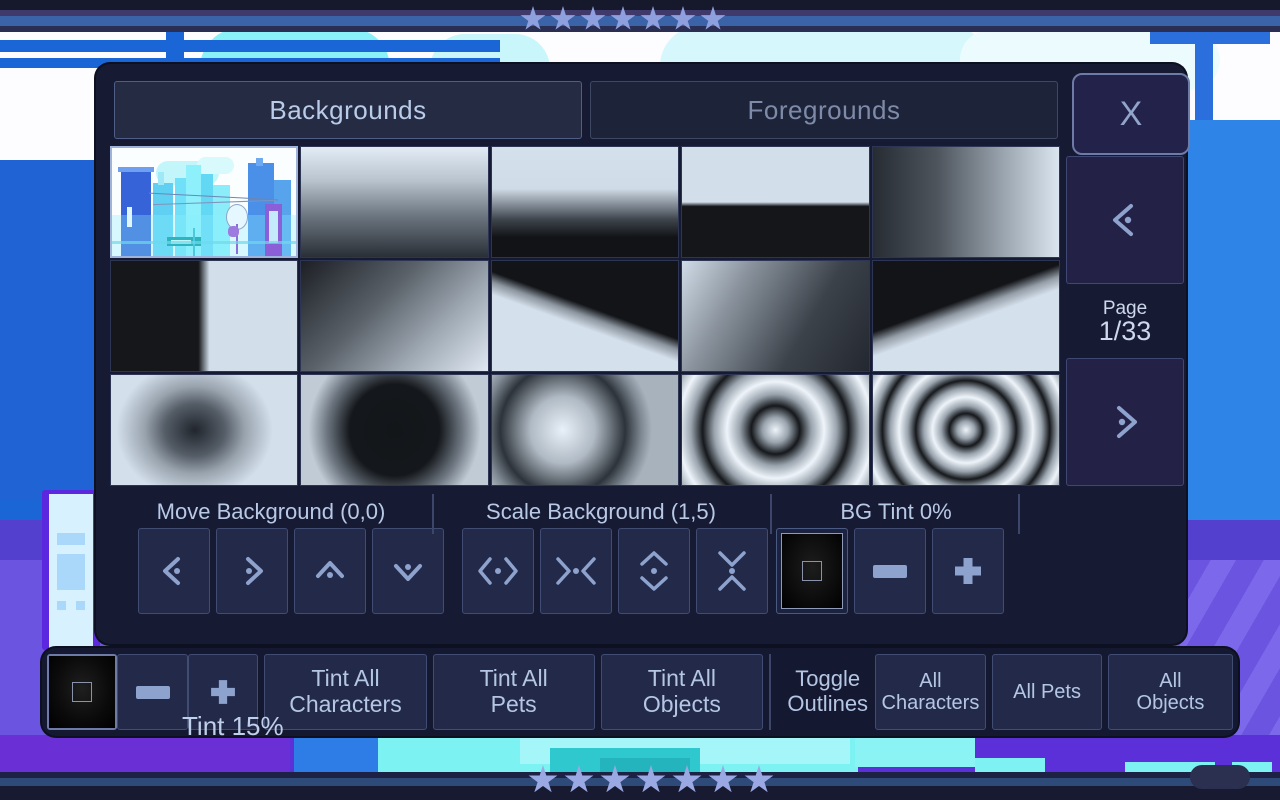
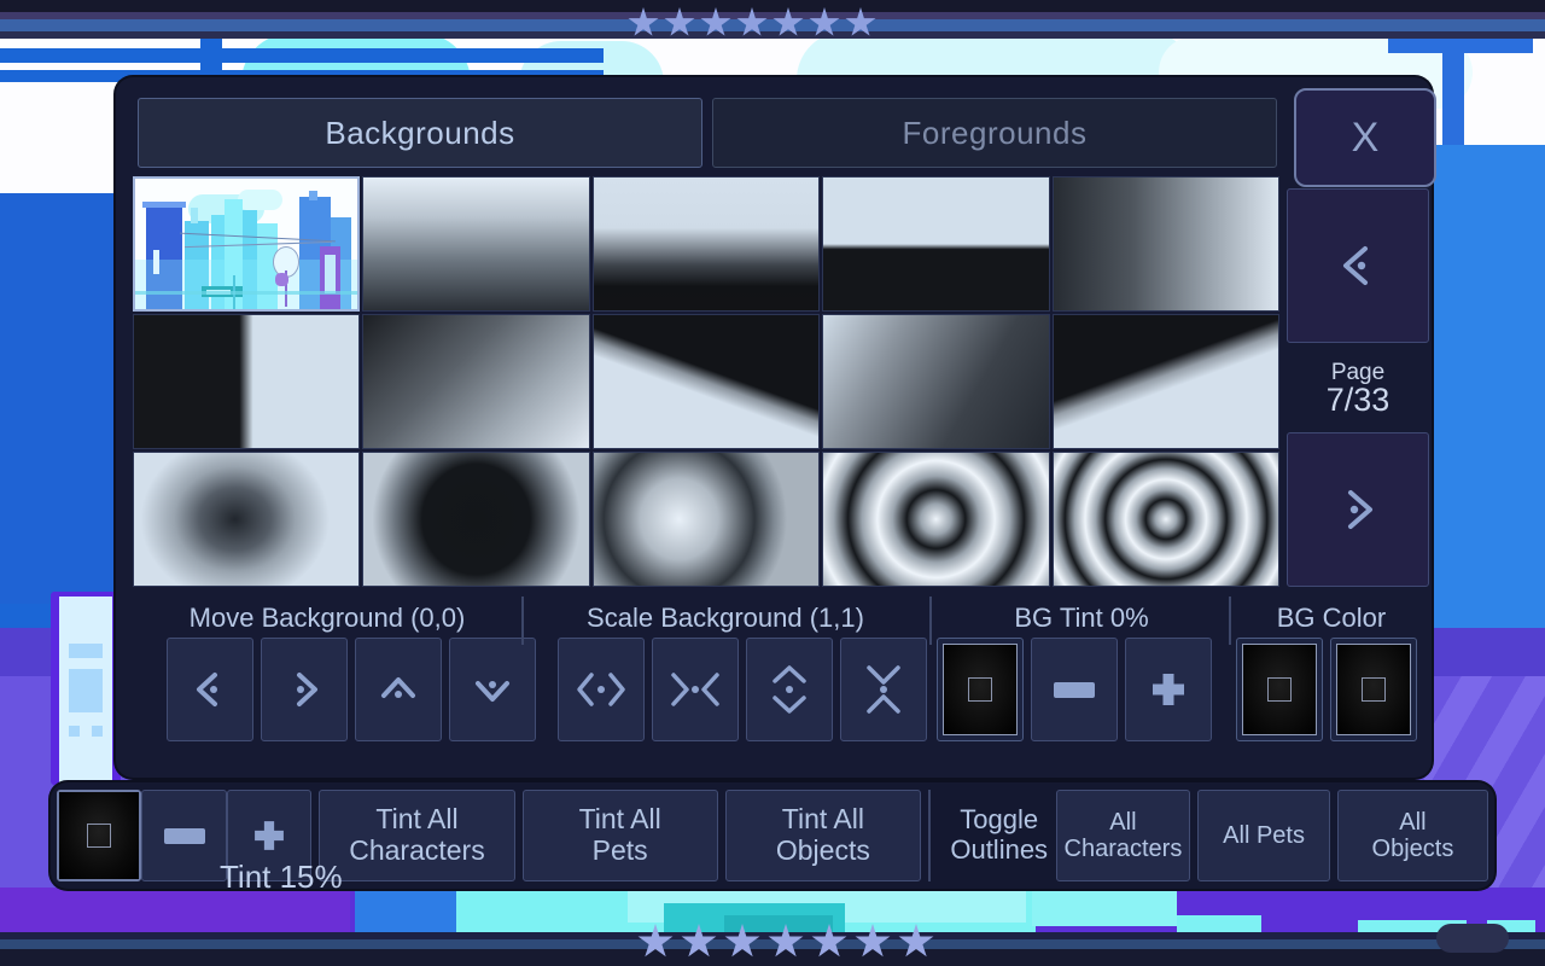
  Backgrounds
  Foregrounds
  X
  Page
- 1/33
+ 7/33
  Move Background (0,0)
- Scale Background (1,5)
+ Scale Background (1,1)
  BG Tint 0%
+ BG Color
  Tint All
  Characters
  Tint All
  Pets
  Tint All
  Objects
  Toggle
  Outlines
  All
  Characters
  All Pets
  All
  Objects
  Tint 15%
